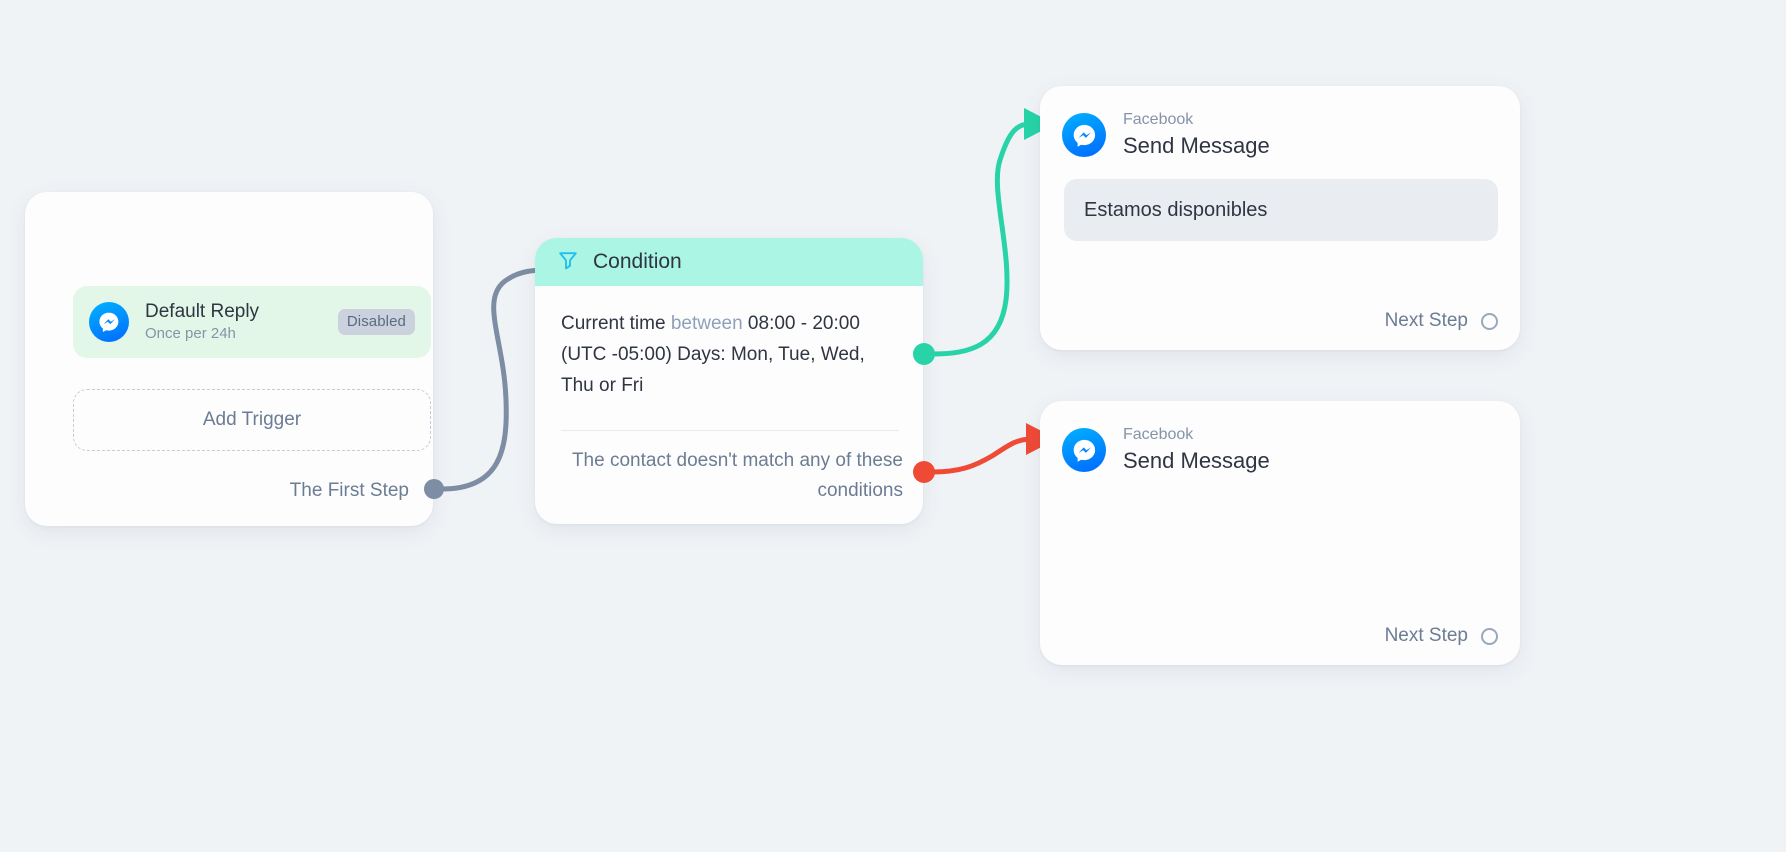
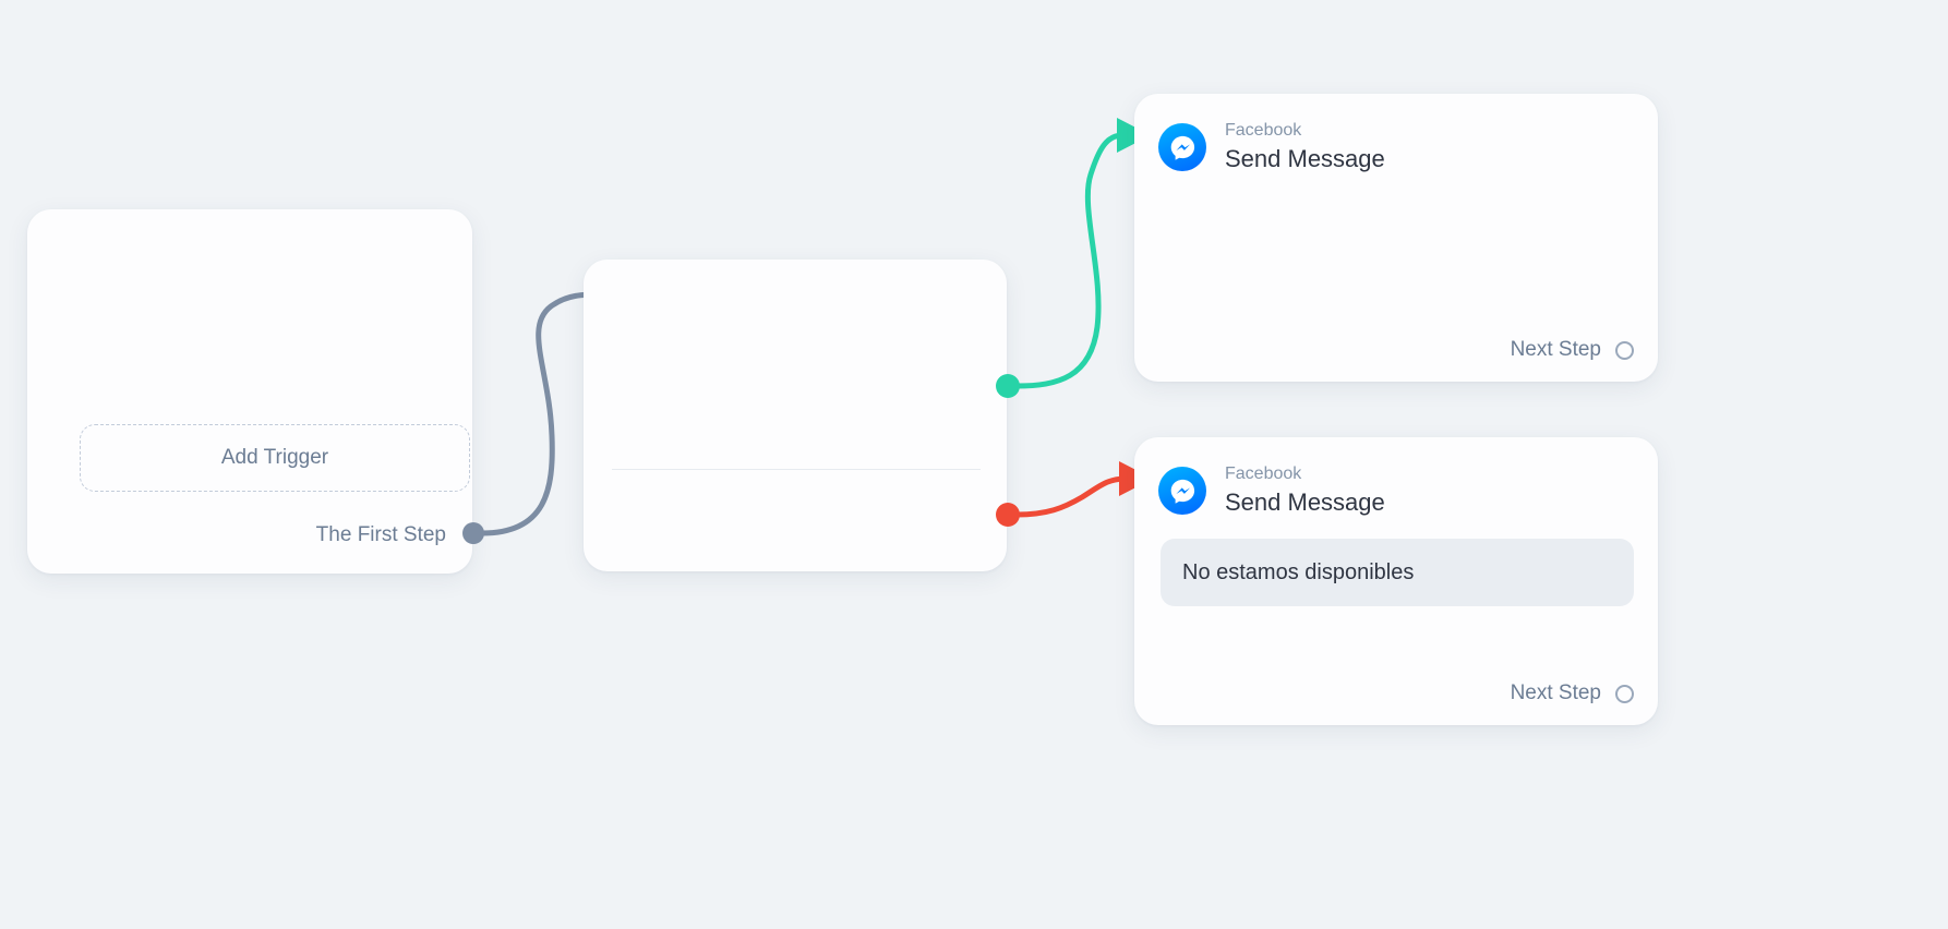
- Default Reply
- Once per 24h
- Disabled
  Add Trigger
  The First Step
- Condition
- Current time between 08:00 - 20:00 (UTC -05:00) Days: Mon, Tue, Wed, Thu or Fri
- The contact doesn't match any of these conditions
  Facebook
  Send Message
- Estamos disponibles
  Next Step
  Facebook
  Send Message
+ No estamos disponibles
  Next Step
